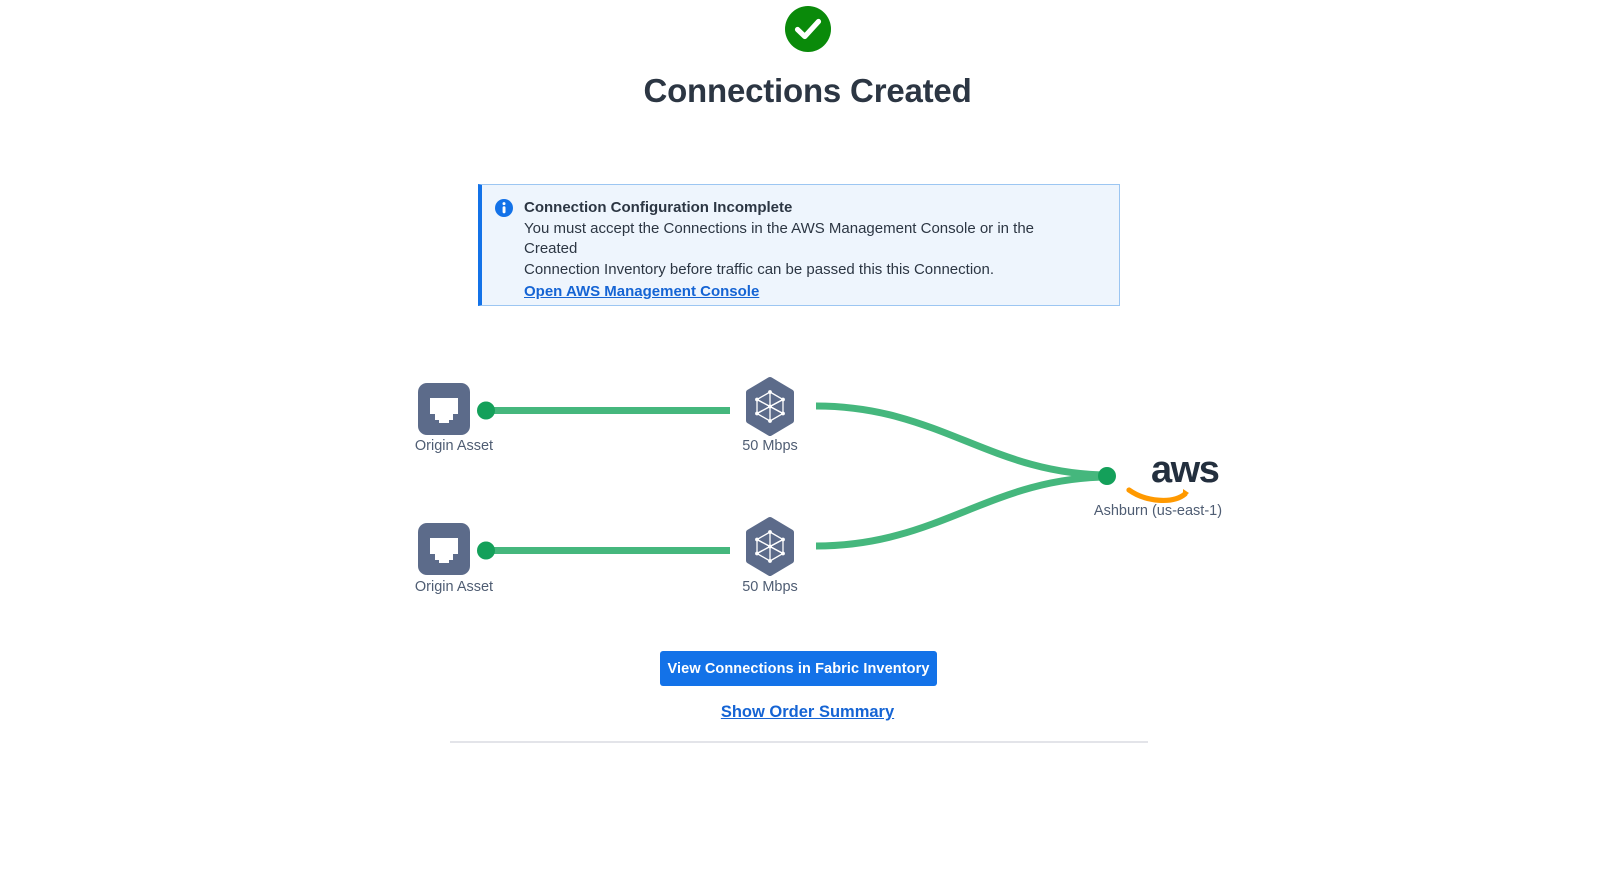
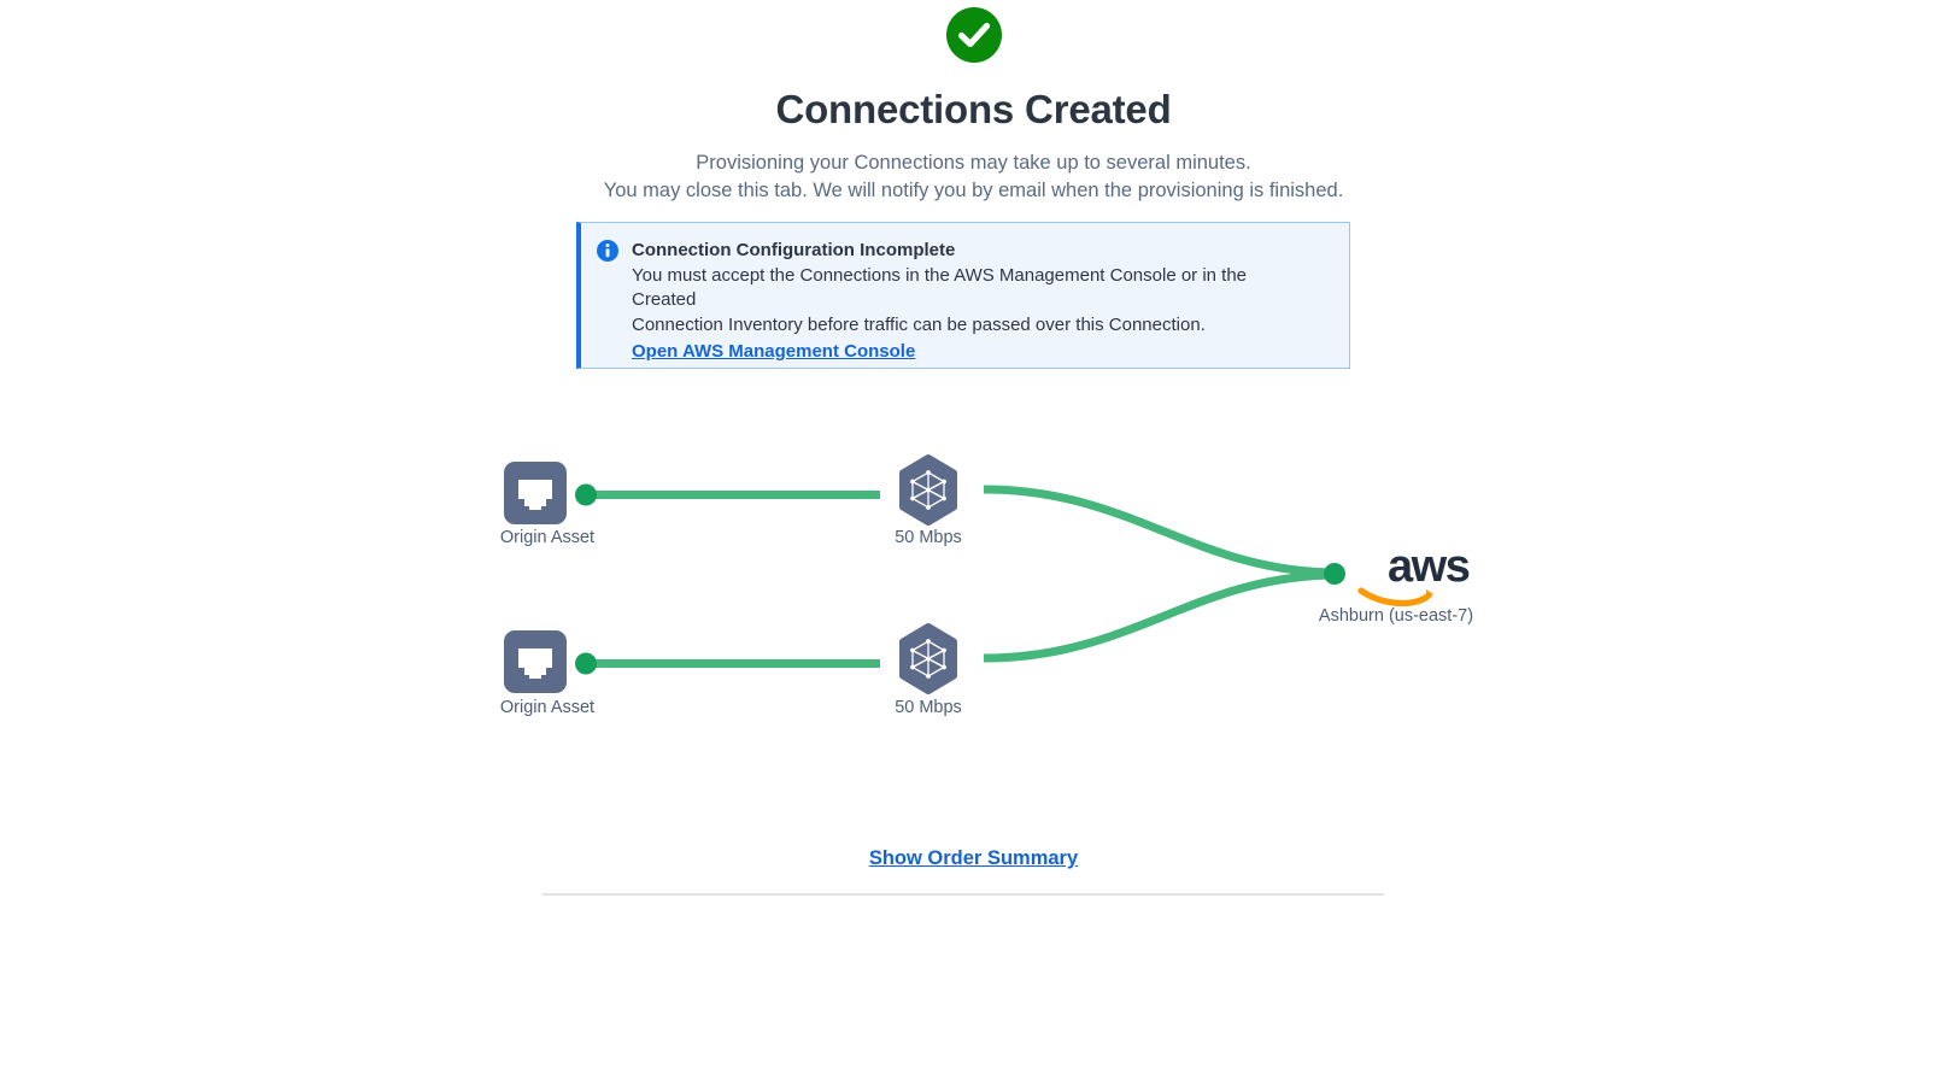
  Connections Created
+ Provisioning your Connections may take up to several minutes.
+ You may close this tab. We will notify you by email when the provisioning is finished.
  Connection Configuration Incomplete
  You must accept the Connections in the AWS Management Console or in the Created
- Connection Inventory before traffic can be passed this this Connection.
+ Connection Inventory before traffic can be passed over this Connection.
  Open AWS Management Console
  aws
  Origin Asset
  50 Mbps
  Origin Asset
  50 Mbps
- Ashburn (us-east-1)
+ Ashburn (us-east-7)
- View Connections in Fabric Inventory
  Show Order Summary
